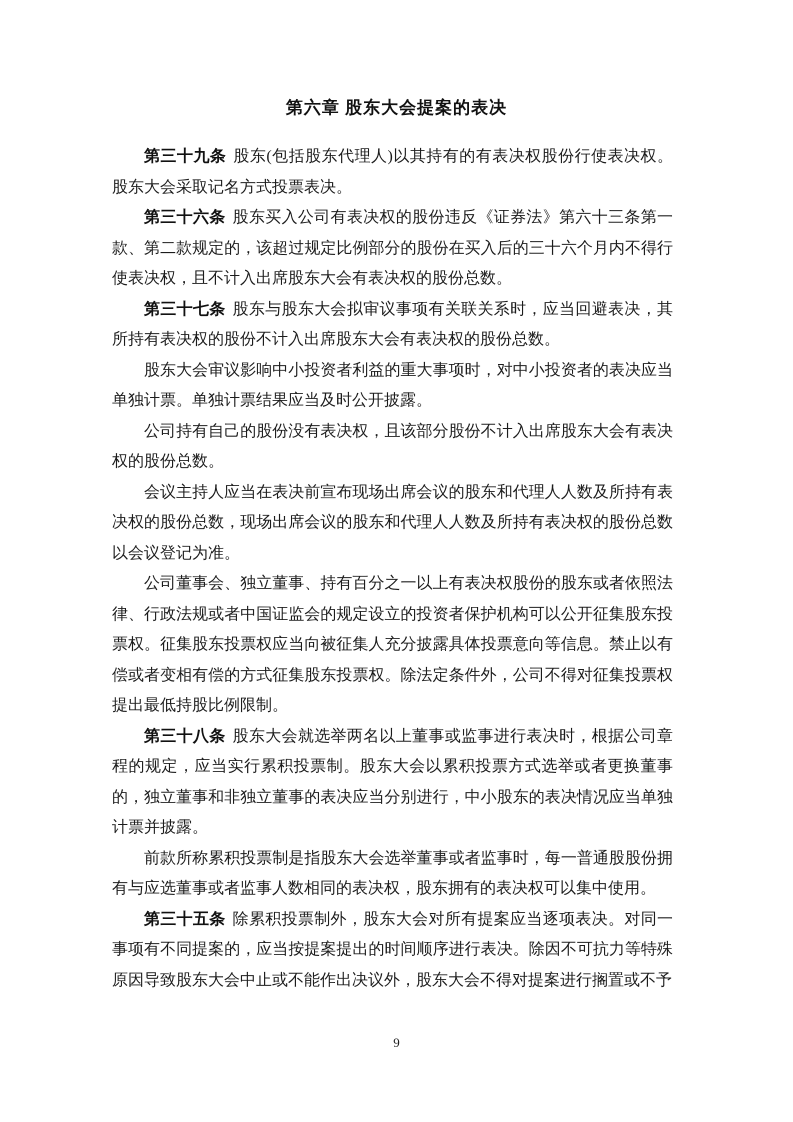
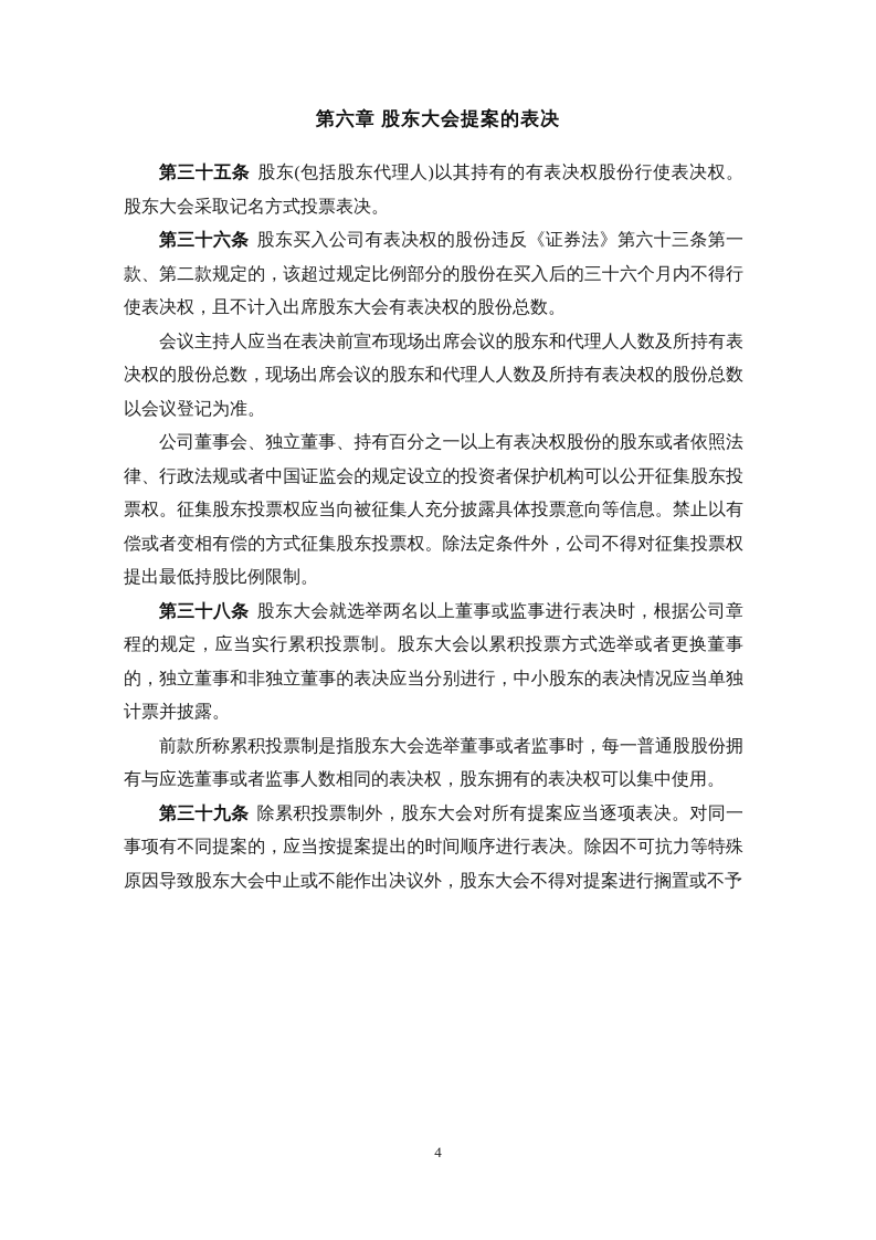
  第六章 股东大会提案的表决
- 第三十九条 股东(包括股东代理人)以其持有的有表决权股份行使表决权。股东大会采取记名方式投票表决。
+ 第三十五条 股东(包括股东代理人)以其持有的有表决权股份行使表决权。股东大会采取记名方式投票表决。
  第三十六条 股东买入公司有表决权的股份违反《证券法》第六十三条第一款、第二款规定的，该超过规定比例部分的股份在买入后的三十六个月内不得行使表决权，且不计入出席股东大会有表决权的股份总数。
- 第三十七条 股东与股东大会拟审议事项有关联关系时，应当回避表决，其所持有表决权的股份不计入出席股东大会有表决权的股份总数。
- 股东大会审议影响中小投资者利益的重大事项时，对中小投资者的表决应当单独计票。单独计票结果应当及时公开披露。
- 公司持有自己的股份没有表决权，且该部分股份不计入出席股东大会有表决权的股份总数。
  会议主持人应当在表决前宣布现场出席会议的股东和代理人人数及所持有表决权的股份总数，现场出席会议的股东和代理人人数及所持有表决权的股份总数以会议登记为准。
  公司董事会、独立董事、持有百分之一以上有表决权股份的股东或者依照法律、行政法规或者中国证监会的规定设立的投资者保护机构可以公开征集股东投票权。征集股东投票权应当向被征集人充分披露具体投票意向等信息。禁止以有偿或者变相有偿的方式征集股东投票权。除法定条件外，公司不得对征集投票权提出最低持股比例限制。
  第三十八条 股东大会就选举两名以上董事或监事进行表决时，根据公司章程的规定，应当实行累积投票制。股东大会以累积投票方式选举或者更换董事的，独立董事和非独立董事的表决应当分别进行，中小股东的表决情况应当单独计票并披露。
  前款所称累积投票制是指股东大会选举董事或者监事时，每一普通股股份拥有与应选董事或者监事人数相同的表决权，股东拥有的表决权可以集中使用。
- 第三十五条 除累积投票制外，股东大会对所有提案应当逐项表决。对同一事项有不同提案的，应当按提案提出的时间顺序进行表决。除因不可抗力等特殊原因导致股东大会中止或不能作出决议外，股东大会不得对提案进行搁置或不予
+ 第三十九条 除累积投票制外，股东大会对所有提案应当逐项表决。对同一事项有不同提案的，应当按提案提出的时间顺序进行表决。除因不可抗力等特殊原因导致股东大会中止或不能作出决议外，股东大会不得对提案进行搁置或不予
- 9
+ 4
